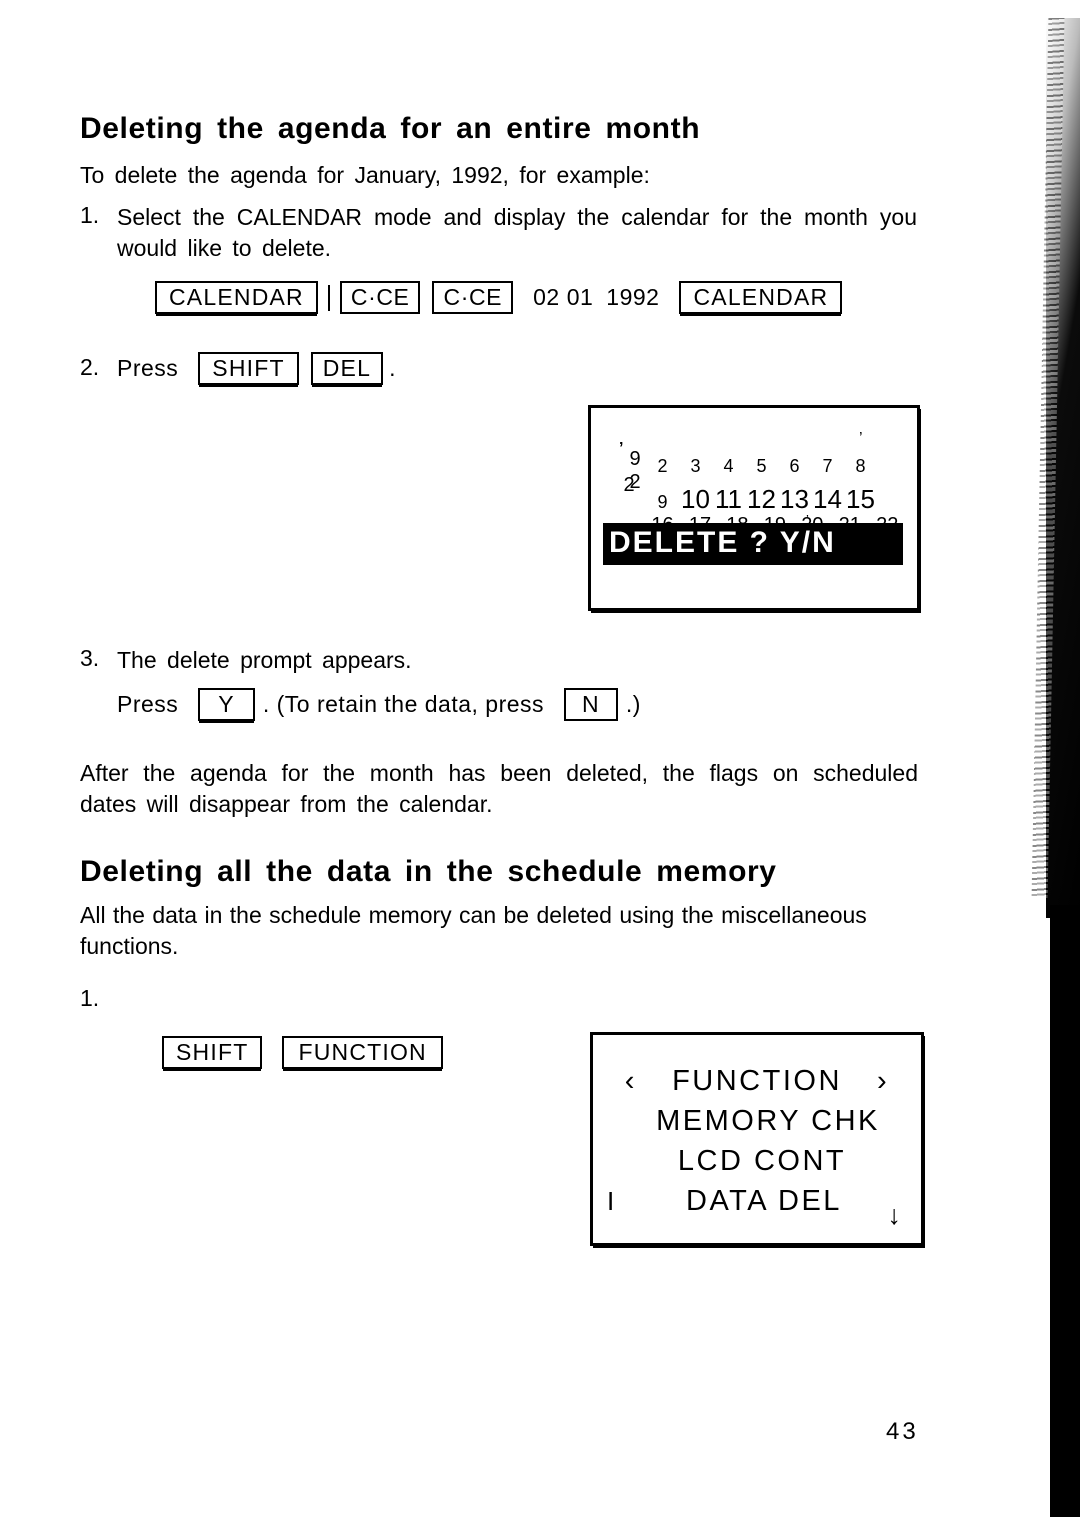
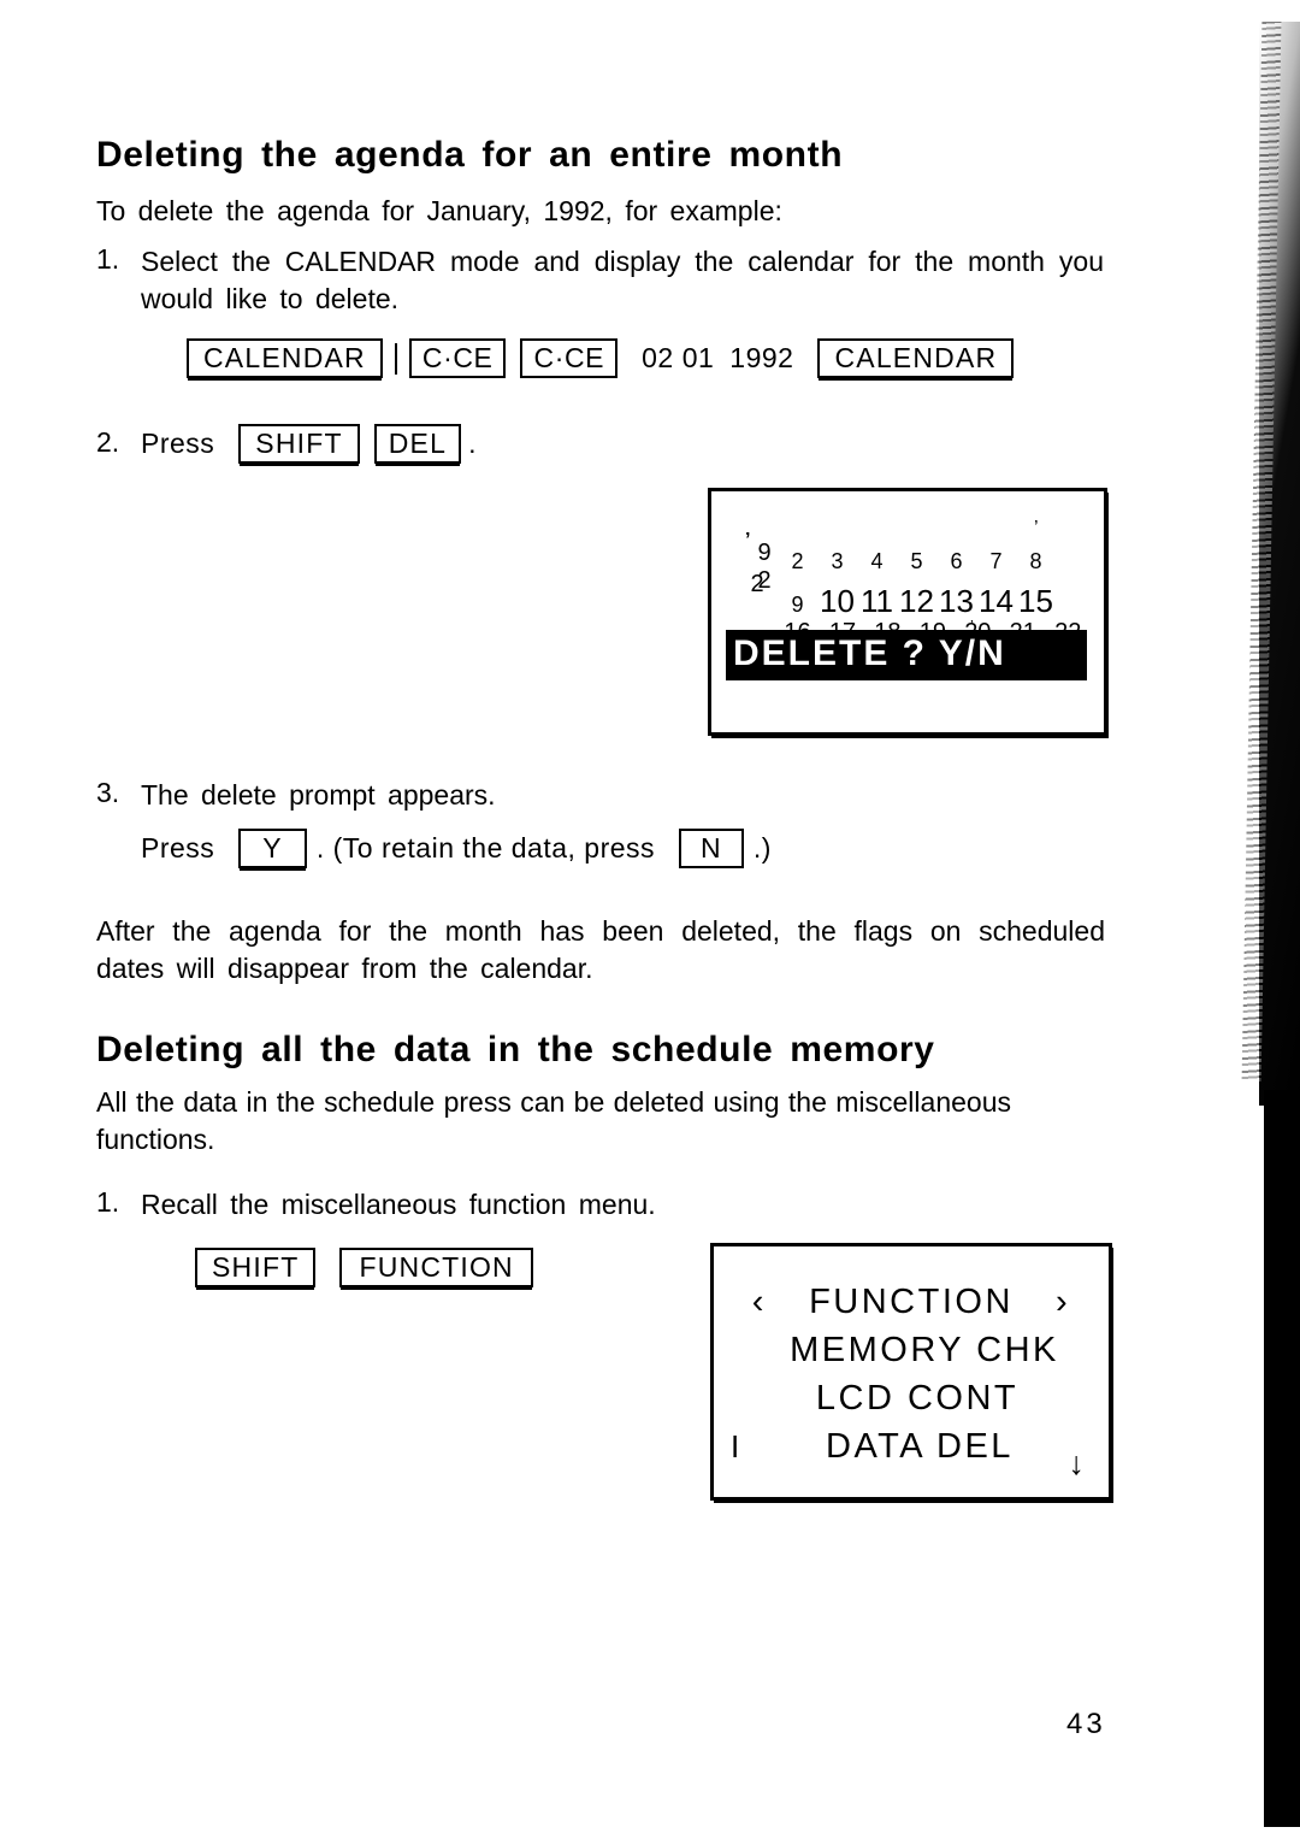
  Deleting the agenda for an entire month
  To delete the agenda for January, 1992, for example:
  1.
  Select the CALENDAR mode and display the calendar for the month you would like to delete.
  CALENDAR
  C·CE
  C·CE
  02
  01
  1992
  CALENDAR
  2.
  Press
  SHIFT
  DEL
  .
  ’
  9 2
  2
  ’
  2 3 4 5 6 7 8
  9 10 11 12 13 14 15
  ’
  DELETE ? Y/N
  3.
  The delete prompt appears.
  Press
  Y
  . (To retain the data, press
  N
  .)
  After the agenda for the month has been deleted, the flags on scheduled dates will disappear from the calendar.
  Deleting all the data in the schedule memory
- All the data in the schedule memory can be deleted using the miscellaneous functions.
+ All the data in the schedule press can be deleted using the miscellaneous functions.
  1.
+ Recall the miscellaneous function menu.
  SHIFT
  FUNCTION
  ‹ FUNCTION ›
  MEMORY CHK
  LCD CONT
  I
  DATA DEL
  ↓
  43
